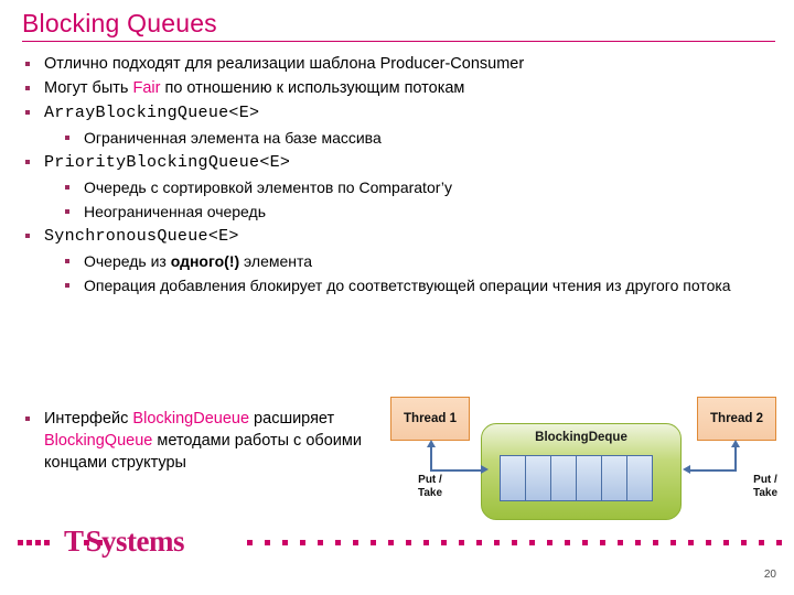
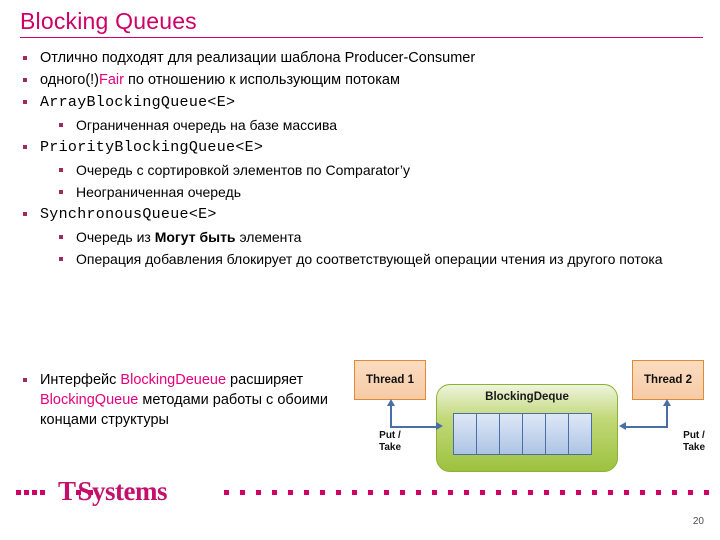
  Blocking Queues
  Отлично подходят для реализации шаблона Producer-Consumer
- Могут быть Fair по отношению к использующим потокам
+ одного(!)Fair по отношению к использующим потокам
  ArrayBlockingQueue<E>
- Ограниченная элемента на базе массива
+ Ограниченная очередь на базе массива
  PriorityBlockingQueue<E>
  Очередь с сортировкой элементов по Comparator’у
  Неограниченная очередь
  SynchronousQueue<E>
- Очередь из одного(!) элемента
+ Очередь из Могут быть элемента
  Операция добавления блокирует до соответствующей операции чтения из другого потока
  Интерфейс BlockingDeueue расширяет BlockingQueue методами работы с обоими концами структуры
  Thread 1
  Thread 2
  BlockingDeque
  Put /
  Take
  Put /
  Take
  TSystems
  20
